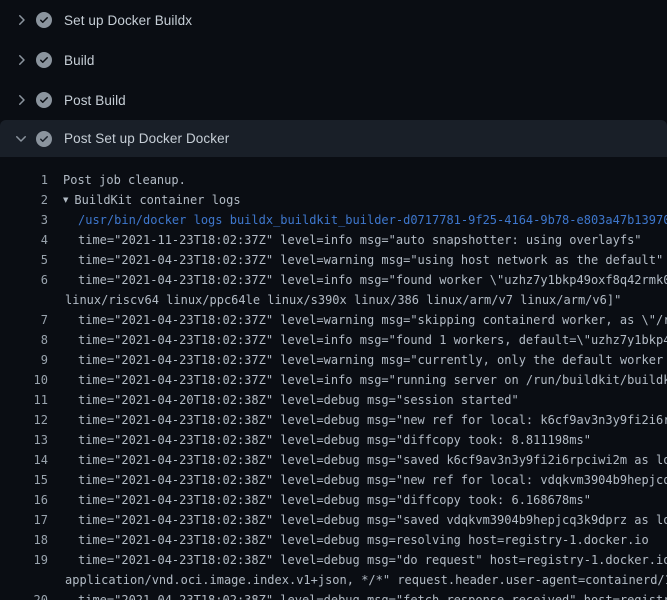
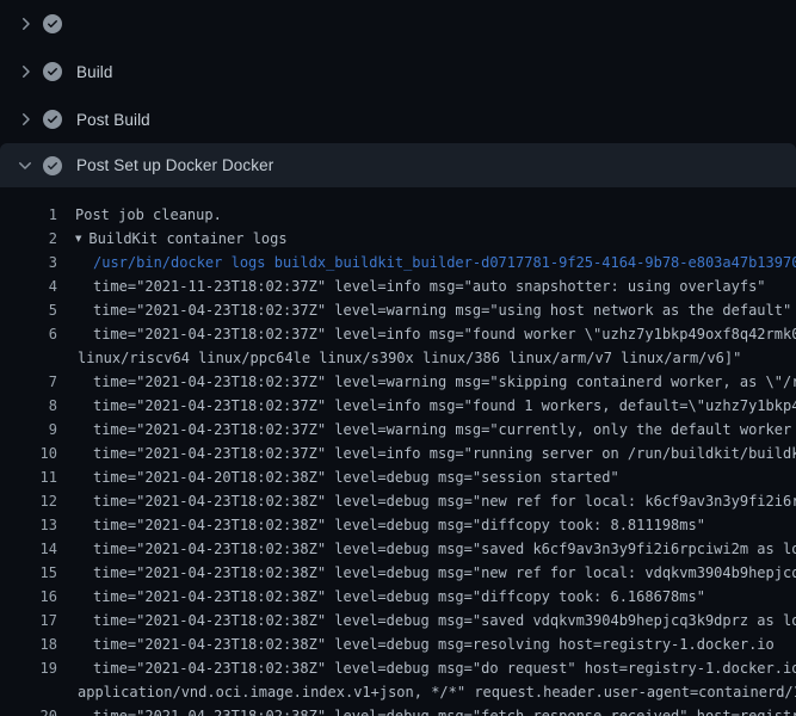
- Set up Docker Buildx
  Build
  Post Build
  Post Set up Docker Docker
  1
  Post job cleanup.
  2
  ▼ BuildKit container logs
  3
  /usr/bin/docker logs buildx_buildkit_builder-d0717781-9f25-4164-9b78-e803a47b1397
  4
  time="2021-11-23T18:02:37Z" level=info msg="auto snapshotter: using overlayfs"
  5
  time="2021-04-23T18:02:37Z" level=warning msg="using host network as the default"
  6
  time="2021-04-23T18:02:37Z" level=info msg="found worker \"uzhz7y1bkp49oxf8q42rmk
  linux/riscv64 linux/ppc64le linux/s390x linux/386 linux/arm/v7 linux/arm/v6]"
  7
  time="2021-04-23T18:02:37Z" level=warning msg="skipping containerd worker, as \"/
  8
  time="2021-04-23T18:02:37Z" level=info msg="found 1 workers, default=\"uzhz7y1bkp
  9
  time="2021-04-23T18:02:37Z" level=warning msg="currently, only the default worker
  10
  time="2021-04-23T18:02:37Z" level=info msg="running server on /run/buildkit/build
  11
  time="2021-04-20T18:02:38Z" level=debug msg="session started"
  12
  time="2021-04-23T18:02:38Z" level=debug msg="new ref for local: k6cf9av3n3y9fi2i6
  13
  time="2021-04-23T18:02:38Z" level=debug msg="diffcopy took: 8.811198ms"
  14
  time="2021-04-23T18:02:38Z" level=debug msg="saved k6cf9av3n3y9fi2i6rpciwi2m as l
  15
  time="2021-04-23T18:02:38Z" level=debug msg="new ref for local: vdqkvm3904b9hepjc
  16
  time="2021-04-23T18:02:38Z" level=debug msg="diffcopy took: 6.168678ms"
  17
  time="2021-04-23T18:02:38Z" level=debug msg="saved vdqkvm3904b9hepjcq3k9dprz as l
  18
  time="2021-04-23T18:02:38Z" level=debug msg=resolving host=registry-1.docker.io
  19
  time="2021-04-23T18:02:38Z" level=debug msg="do request" host=registry-1.docker.i
  application/vnd.oci.image.index.v1+json, */*" request.header.user-agent=containerd/
